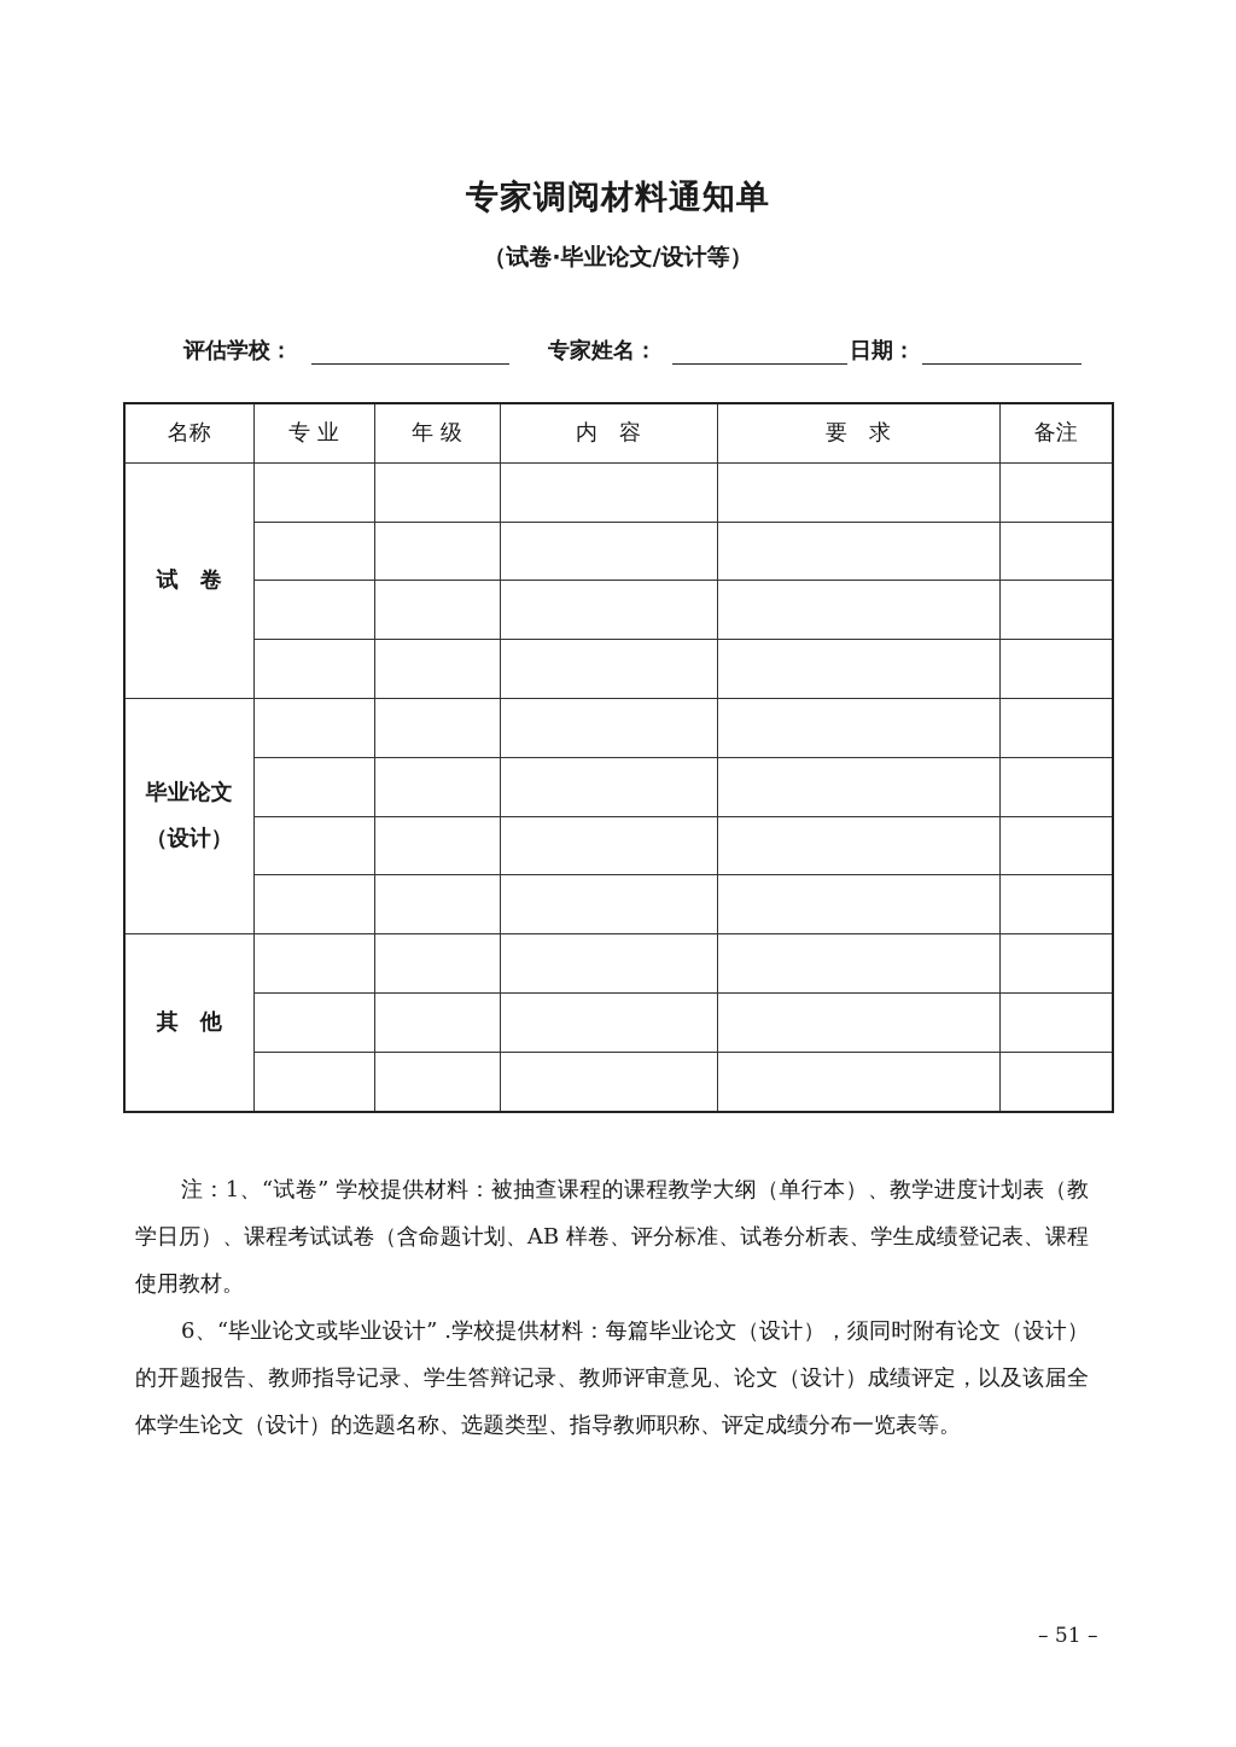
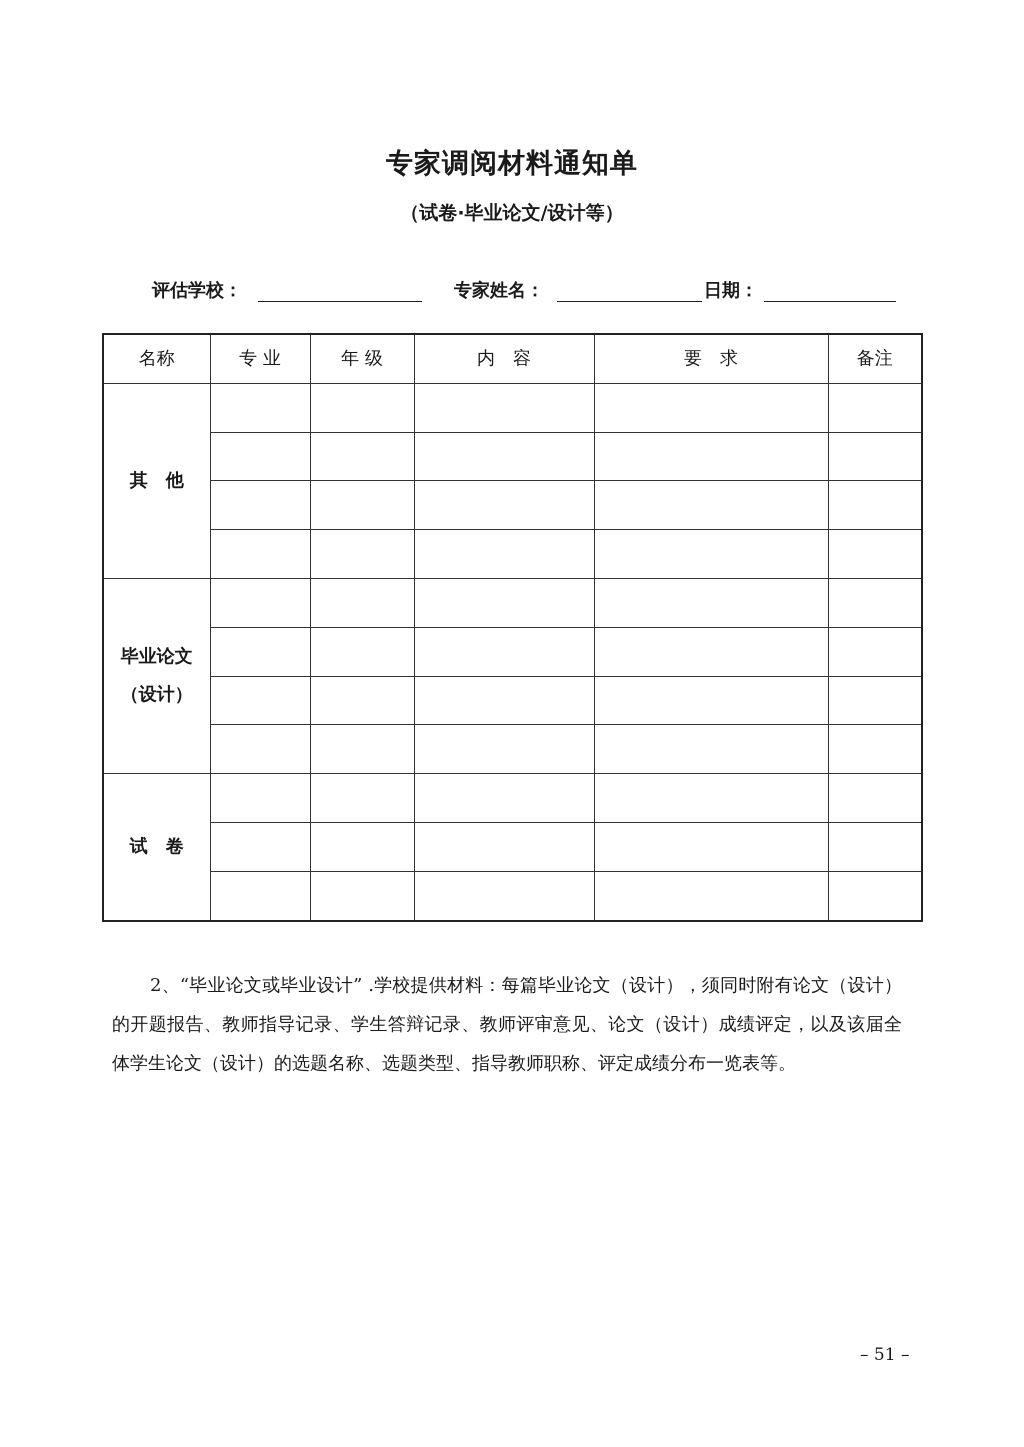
  专家调阅材料通知单
  （试卷·毕业论文/设计等）
  评估学校：
  专家姓名：
  日期：
  名称	专 业	年 级	内 容	要 求	备注
- 试 卷
+ 其 他
  毕业论文（设计）
- 其 他
+ 试 卷
- 注：1、“试卷” 学校提供材料：被抽查课程的课程教学大纲（单行本）、教学进度计划表（教学日历）、课程考试试卷（含命题计划、AB 样卷、评分标准、试卷分析表、学生成绩登记表、课程使用教材。
- 6、“毕业论文或毕业设计” .学校提供材料：每篇毕业论文（设计），须同时附有论文（设计）的开题报告、教师指导记录、学生答辩记录、教师评审意见、论文（设计）成绩评定，以及该届全体学生论文（设计）的选题名称、选题类型、指导教师职称、评定成绩分布一览表等。
+ 2、“毕业论文或毕业设计” .学校提供材料：每篇毕业论文（设计），须同时附有论文（设计）的开题报告、教师指导记录、学生答辩记录、教师评审意见、论文（设计）成绩评定，以及该届全体学生论文（设计）的选题名称、选题类型、指导教师职称、评定成绩分布一览表等。
  – 51 –
